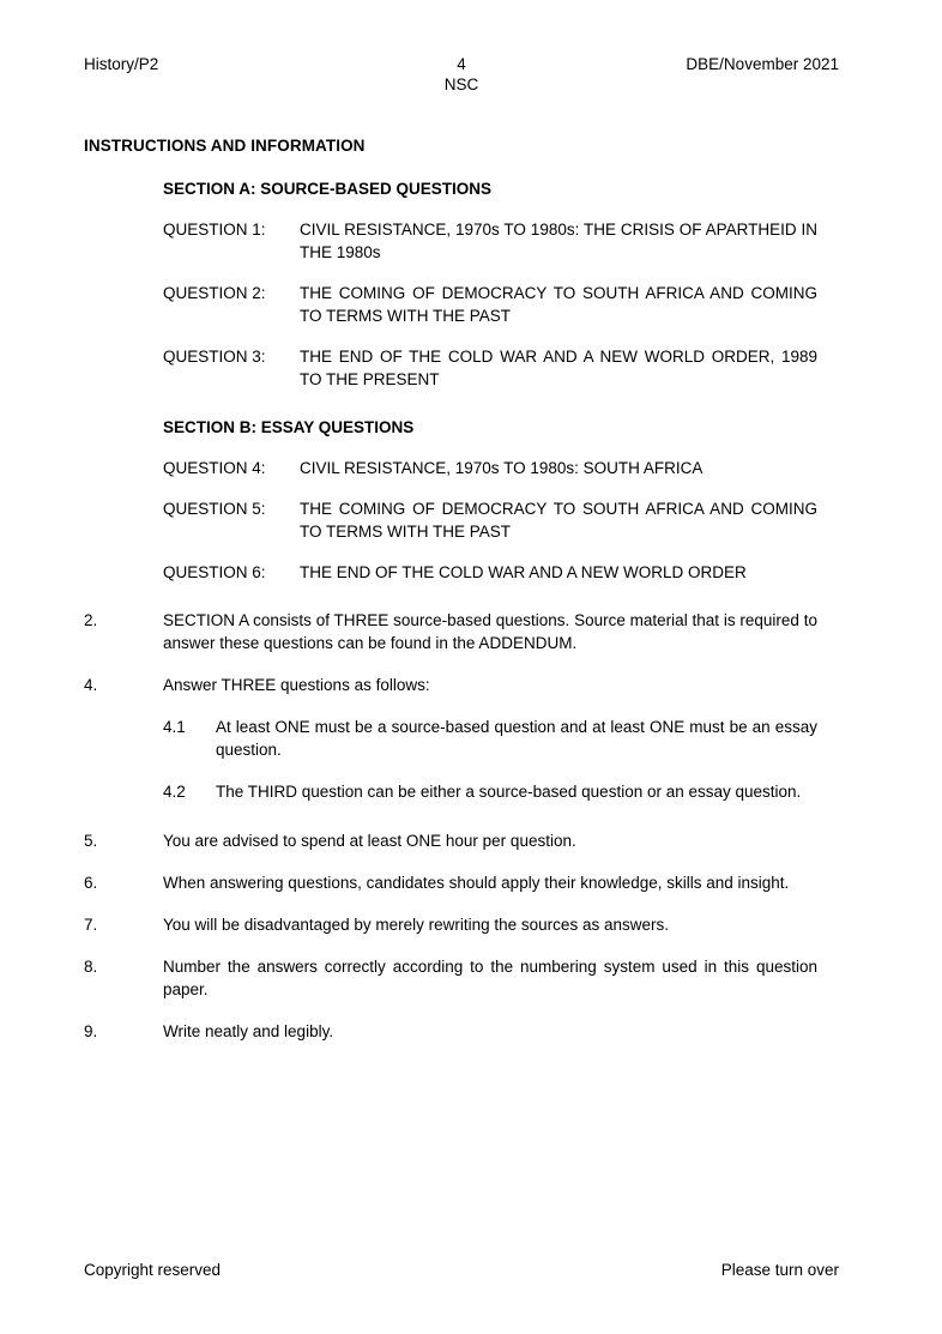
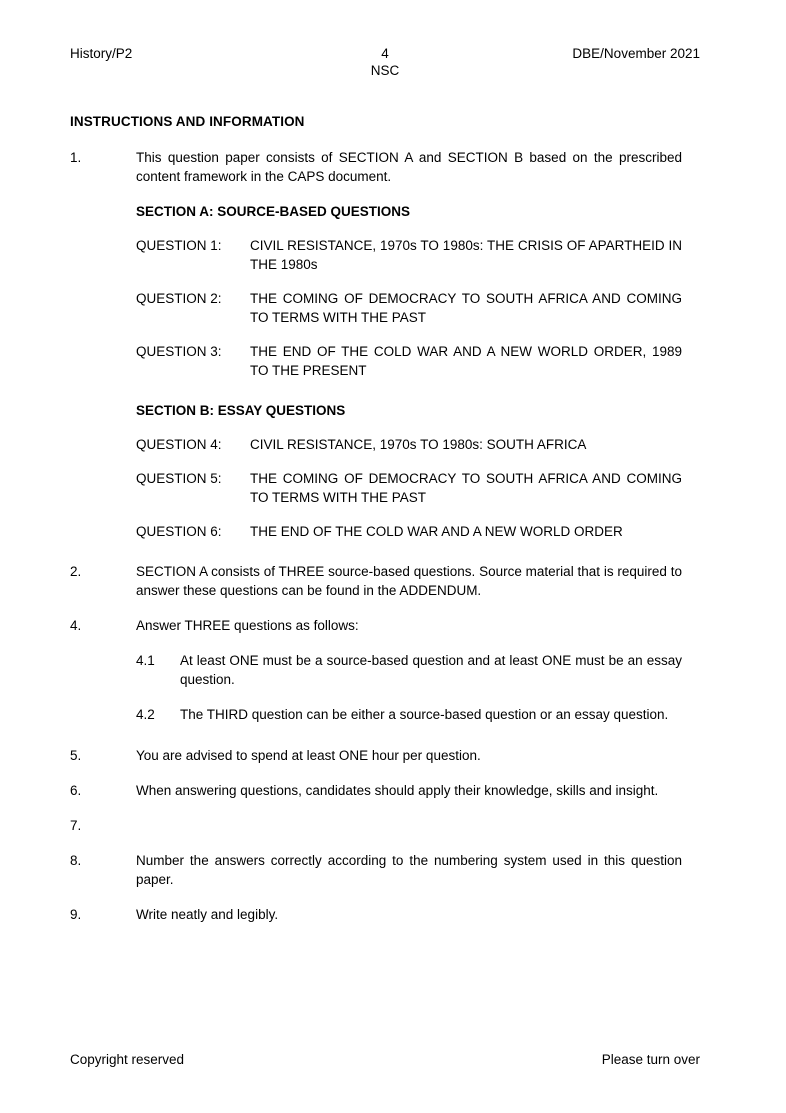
  History/P2
  4
  NSC
  DBE/November 2021
  INSTRUCTIONS AND INFORMATION
+ 1.
+ This question paper consists of SECTION A and SECTION B based on the prescribed content framework in the CAPS document.
  SECTION A: SOURCE-BASED QUESTIONS
  QUESTION 1:
  CIVIL RESISTANCE, 1970s TO 1980s: THE CRISIS OF APARTHEID IN THE 1980s
  QUESTION 2:
  THE COMING OF DEMOCRACY TO SOUTH AFRICA AND COMING TO TERMS WITH THE PAST
  QUESTION 3:
  THE END OF THE COLD WAR AND A NEW WORLD ORDER, 1989 TO THE PRESENT
  SECTION B: ESSAY QUESTIONS
  QUESTION 4:
  CIVIL RESISTANCE, 1970s TO 1980s: SOUTH AFRICA
  QUESTION 5:
  THE COMING OF DEMOCRACY TO SOUTH AFRICA AND COMING TO TERMS WITH THE PAST
  QUESTION 6:
  THE END OF THE COLD WAR AND A NEW WORLD ORDER
  2.
  SECTION A consists of THREE source-based questions. Source material that is required to answer these questions can be found in the ADDENDUM.
  4.
  Answer THREE questions as follows:
  4.1
  At least ONE must be a source-based question and at least ONE must be an essay question.
  4.2
  The THIRD question can be either a source-based question or an essay question.
  5.
  You are advised to spend at least ONE hour per question.
  6.
  When answering questions, candidates should apply their knowledge, skills and insight.
  7.
- You will be disadvantaged by merely rewriting the sources as answers.
  8.
  Number the answers correctly according to the numbering system used in this question paper.
  9.
  Write neatly and legibly.
  Copyright reserved
  Please turn over
